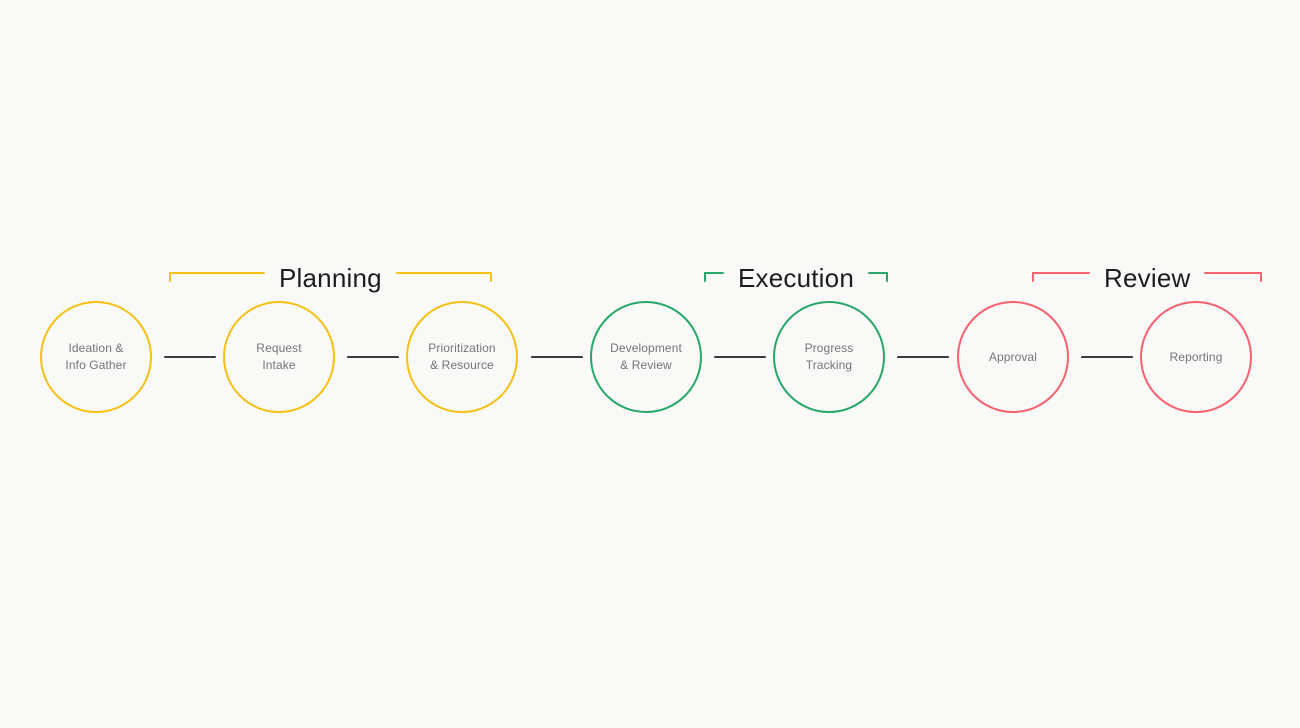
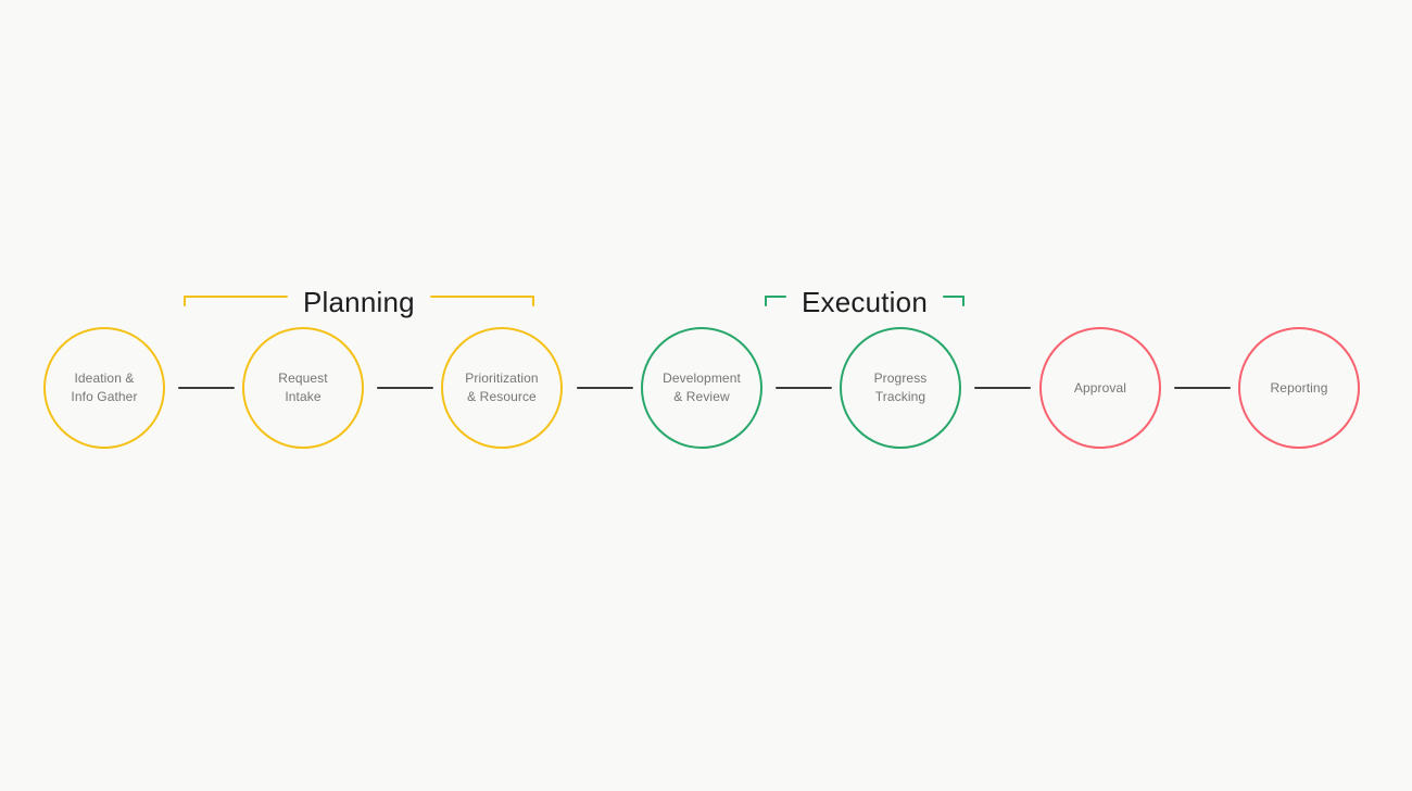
  Planning
  Execution
- Review
  Ideation &
  Info Gather
  Request
  Intake
  Prioritization
  & Resource
  Development
  & Review
  Progress
  Tracking
  Approval
  Reporting
